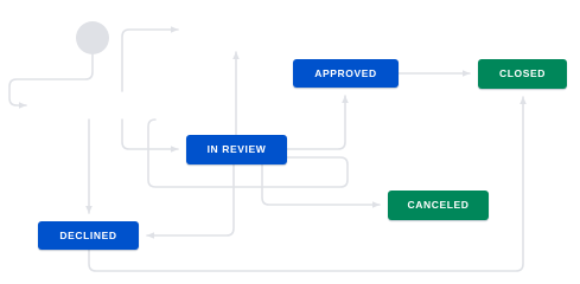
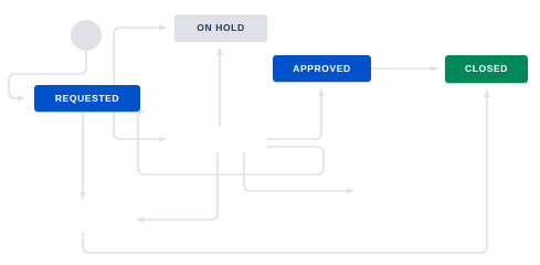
+ ON HOLD
+ REQUESTED
  APPROVED
  CLOSED
- IN REVIEW
- CANCELED
- DECLINED
